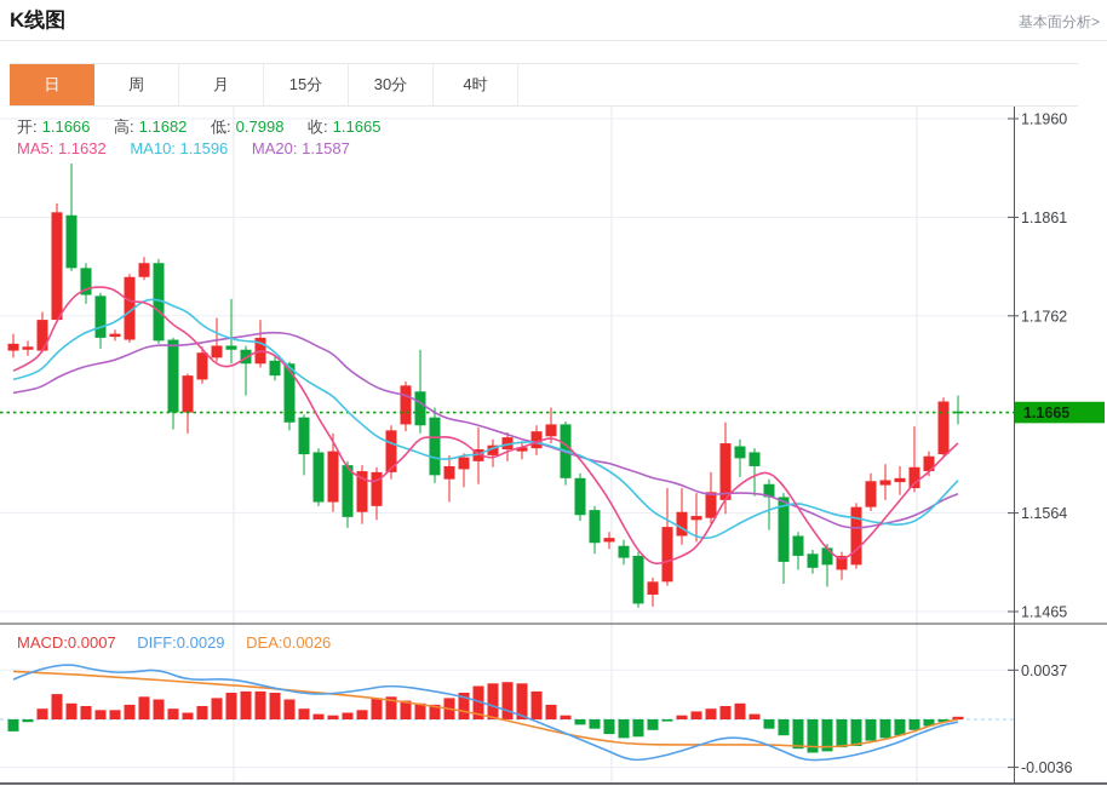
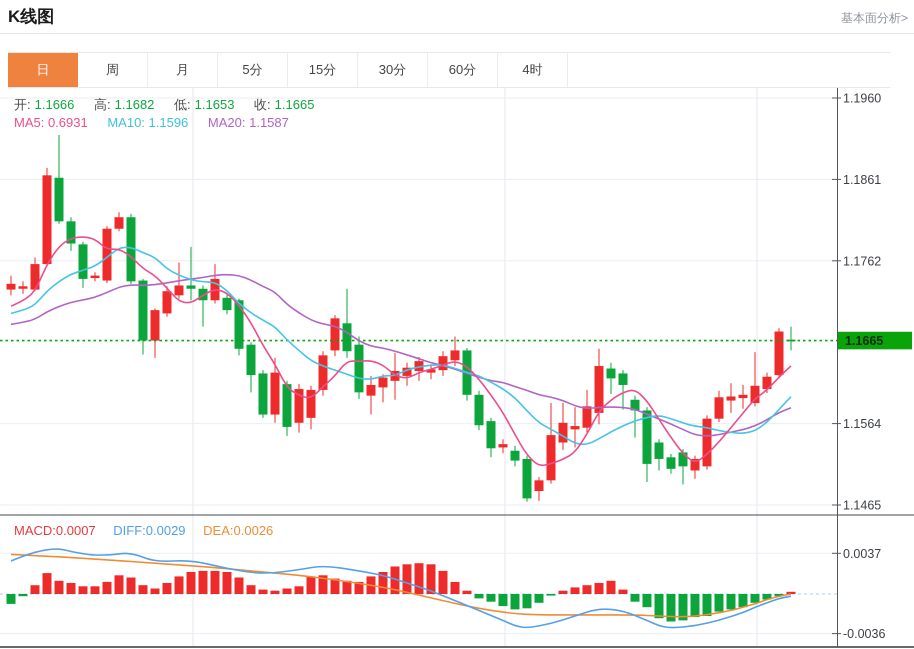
  K线图
  基本面分析>
  日
  周
  月
+ 5分
  15分
  30分
+ 60分
  4时
- 开: 1.1666 高: 1.1682 低: 0.7998 收: 1.1665
+ 开: 1.1666 高: 1.1682 低: 1.1653 收: 1.1665
- MA5: 1.1632 MA10: 1.1596 MA20: 1.1587
+ MA5: 0.6931 MA10: 1.1596 MA20: 1.1587
  MACD:0.0007 DIFF:0.0029 DEA:0.0026
  1.1960
  1.1861
  1.1762
  1.1564
  1.1465
  0.0037
  -0.0036
  1.1665
